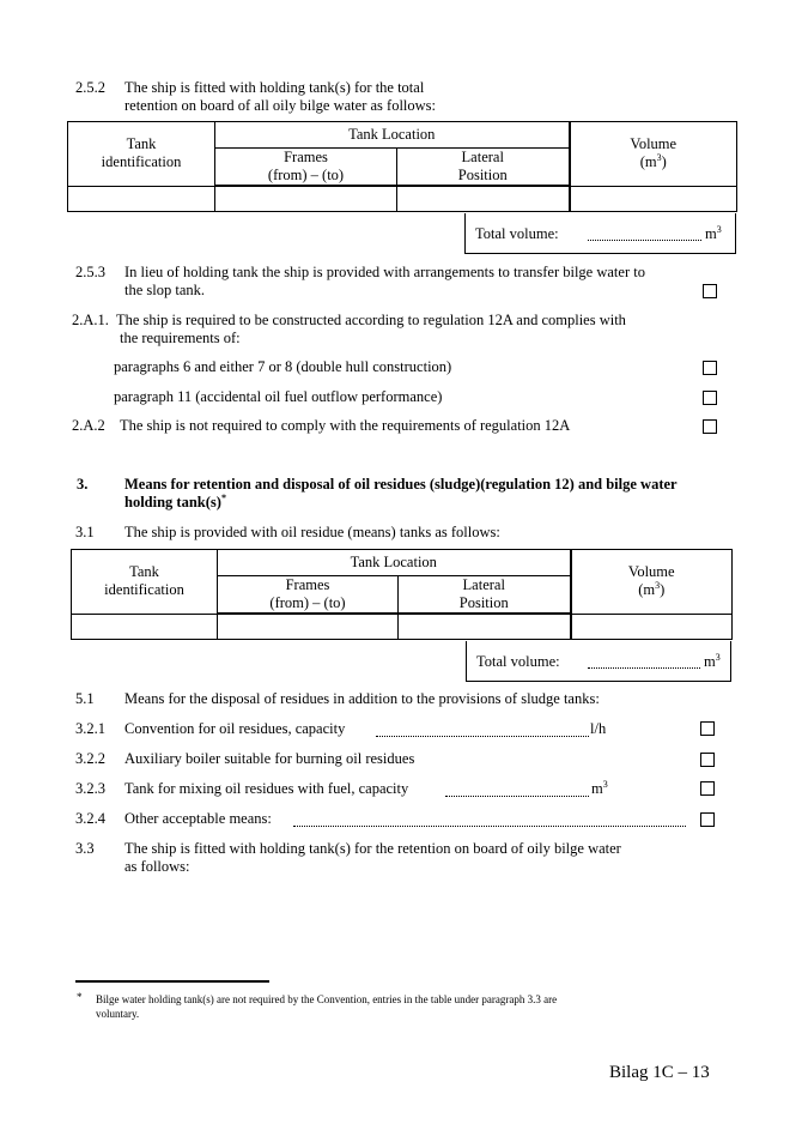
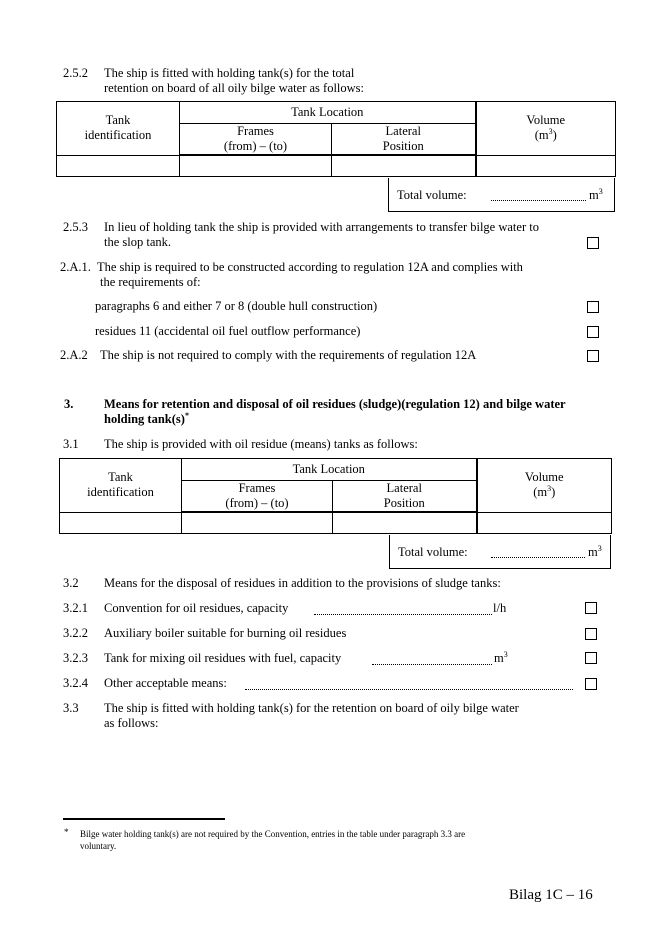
  2.5.2
  The ship is fitted with holding tank(s) for the total
  retention on board of all oily bilge water as follows:
  Tankidentification	Tank Location	Volume(m3)
  Frames(from) – (to)	LateralPosition
  Total volume:
  m3
  2.5.3
  In lieu of holding tank the ship is provided with arrangements to transfer bilge water to
  the slop tank.
  2.A.1.
  The ship is required to be constructed according to regulation 12A and complies with
  the requirements of:
  paragraphs 6 and either 7 or 8 (double hull construction)
- paragraph 11 (accidental oil fuel outflow performance)
+ residues 11 (accidental oil fuel outflow performance)
  2.A.2
  The ship is not required to comply with the requirements of regulation 12A
  3.
  Means for retention and disposal of oil residues (sludge)(regulation 12) and bilge water
  holding tank(s)*
  3.1
  The ship is provided with oil residue (means) tanks as follows:
  Tankidentification	Tank Location	Volume(m3)
  Frames(from) – (to)	LateralPosition
  Total volume:
  m3
- 5.1
+ 3.2
  Means for the disposal of residues in addition to the provisions of sludge tanks:
  3.2.1
  Convention for oil residues, capacity
  l/h
  3.2.2
  Auxiliary boiler suitable for burning oil residues
  3.2.3
  Tank for mixing oil residues with fuel, capacity
  m3
  3.2.4
  Other acceptable means:
  3.3
  The ship is fitted with holding tank(s) for the retention on board of oily bilge water
  as follows:
  *
  Bilge water holding tank(s) are not required by the Convention, entries in the table under paragraph 3.3 are
  voluntary.
- Bilag 1C – 13
+ Bilag 1C – 16
